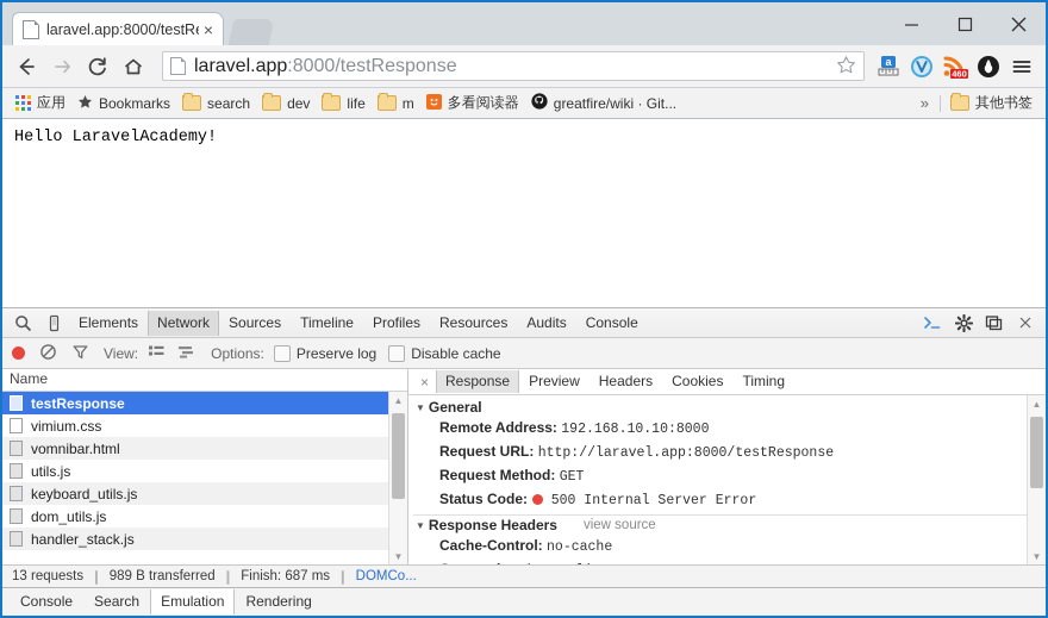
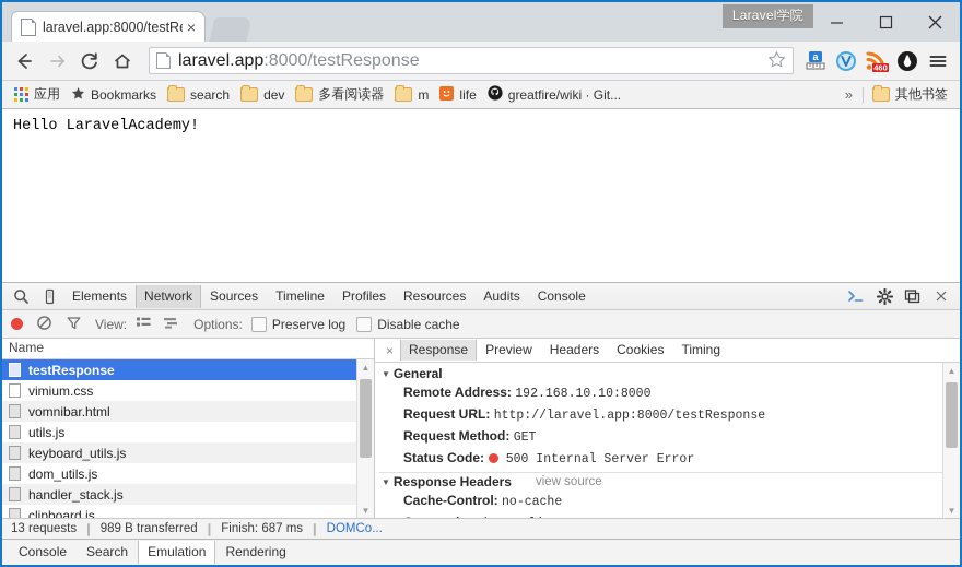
  laravel.app:8000/testR
  ×
+ Laravel学院
  laravel.app:8000/testResponse
  a
  460
  应用
  Bookmarks
  search
  dev
- life
+ 多看阅读器
  m
- 多看阅读器
+ life
  greatfire/wiki · Git...
  »
  其他书签
  Hello LaravelAcademy!
  Elements
  Network
  Sources
  Timeline
  Profiles
  Resources
  Audits
  Console
  View:
  Options:
  Preserve log
  Disable cache
  Name
  testResponse
  vimium.css
  vomnibar.html
  utils.js
  keyboard_utils.js
  dom_utils.js
  handler_stack.js
+ clipboard.js
  ▲
  ▼
  ×
  Response
  Preview
  Headers
  Cookies
  Timing
  ▼
  General
  Remote Address: 192.168.10.10:8000
  Request URL: http://laravel.app:8000/testResponse
  Request Method: GET
  Status Code: 500 Internal Server Error
  ▼
  Response Headers
  view source
  Cache-Control: no-cache
  ▲
  ▼
  13 requests
  ❙
  989 B transferred
  ❙
  Finish: 687 ms
  ❙
  DOMCo...
  Console
  Search
  Emulation
  Rendering
